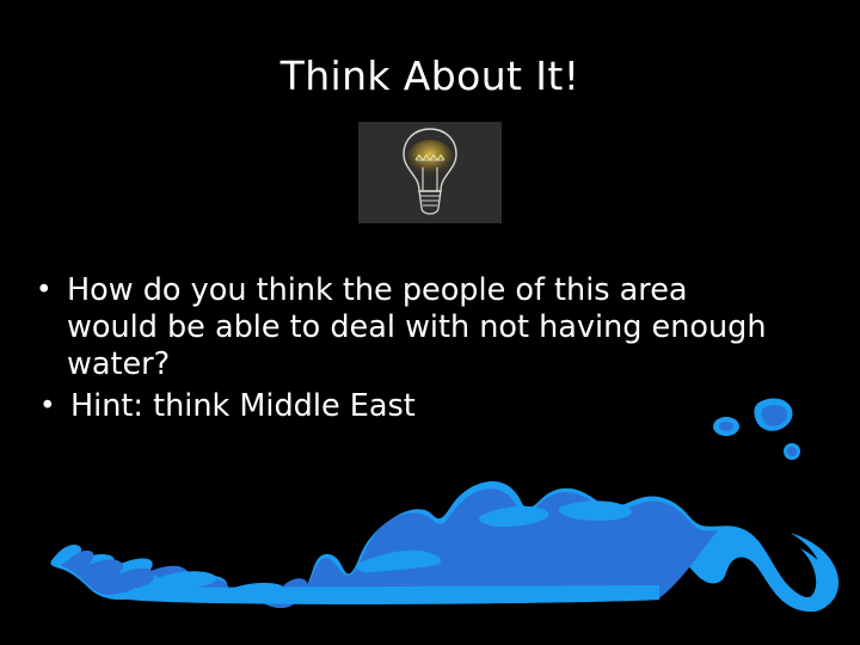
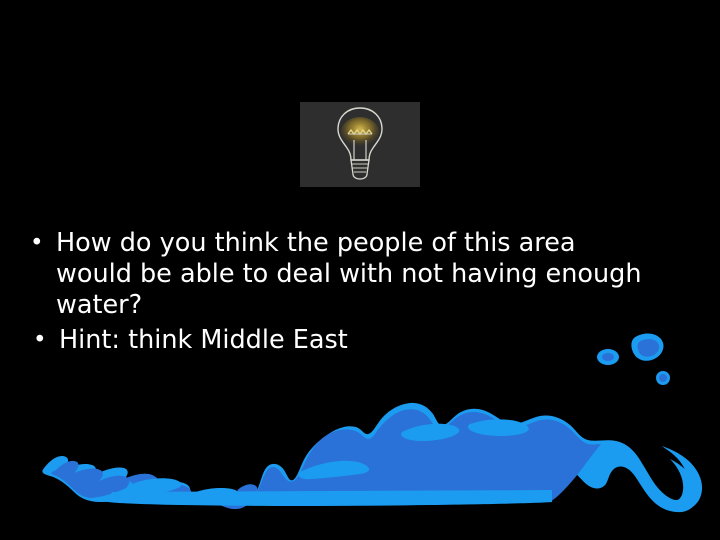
- Think About It!
  •
  How do you think the people of this area would be able to deal with not having enough water?
  •
  Hint: think Middle East
